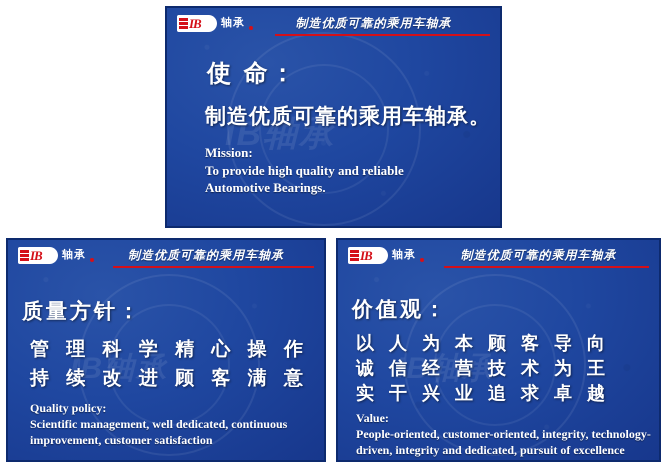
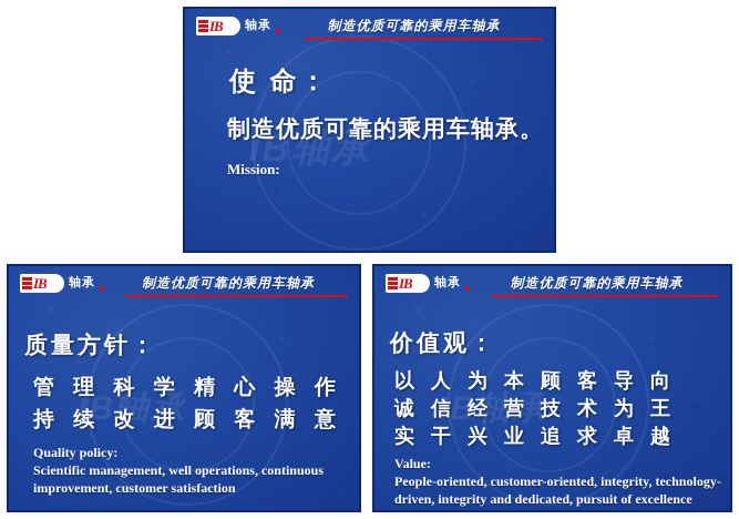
  IB轴承
  IB
  轴承
  制造优质可靠的乘用车轴承
  使 命：
  制造优质可靠的乘用车轴承。
  Mission:
- To provide high quality and reliable
- Automotive Bearings.
  IB轴承
  IB
  轴承
  制造优质可靠的乘用车轴承
  质量方针：
  管 理 科 学 精 心 操 作
  持 续 改 进 顾 客 满 意
  Quality policy:
- Scientific management, well dedicated, continuous improvement, customer satisfaction
+ Scientific management, well operations, continuous improvement, customer satisfaction
  IB轴承
  IB
  轴承
  制造优质可靠的乘用车轴承
  价值观：
  以 人 为 本 顾 客 导 向
  诚 信 经 营 技 术 为 王
  实 干 兴 业 追 求 卓 越
  Value:
  People-oriented, customer-oriented, integrity, technology-driven, integrity and dedicated, pursuit of excellence
